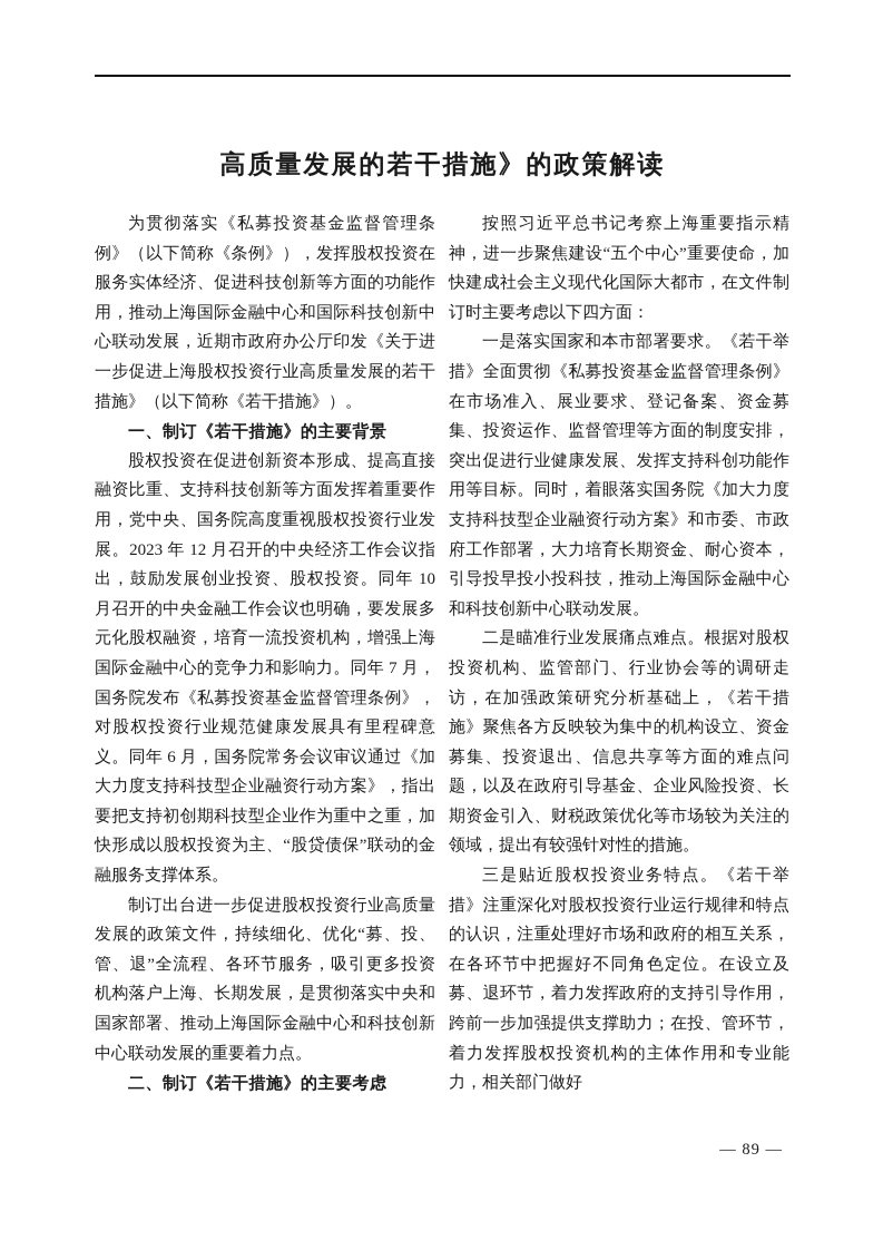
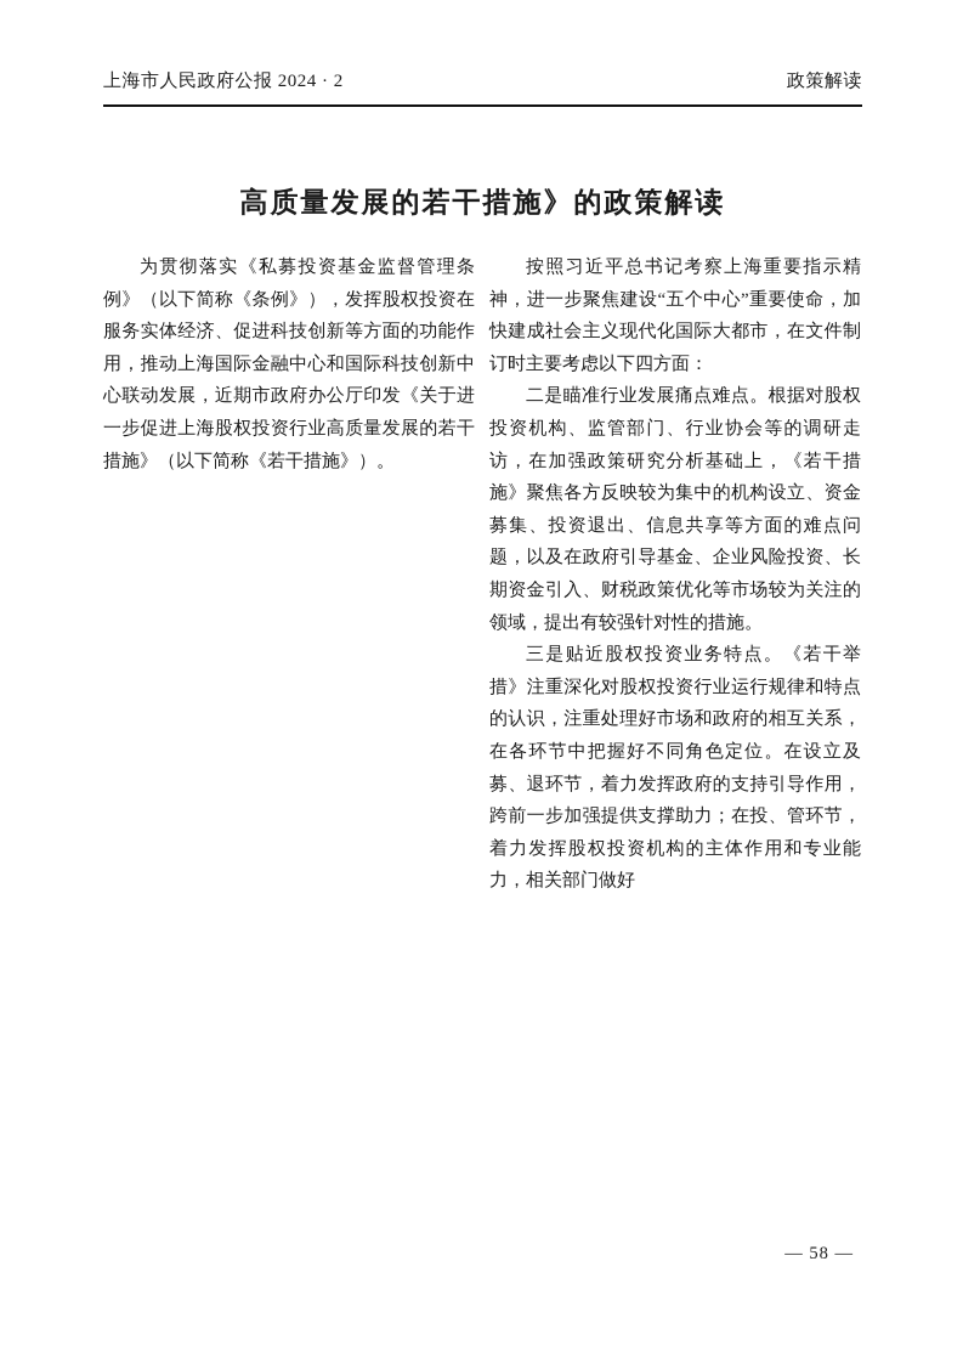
+ 上海市人民政府公报 2024 · 2
+ 政策解读
  高质量发展的若干措施》的政策解读
  为贯彻落实《私募投资基金监督管理条例》（以下简称《条例》），发挥股权投资在服务实体经济、促进科技创新等方面的功能作用，推动上海国际金融中心和国际科技创新中心联动发展，近期市政府办公厅印发《关于进一步促进上海股权投资行业高质量发展的若干措施》（以下简称《若干措施》）。
- 一、制订《若干措施》的主要背景
- 股权投资在促进创新资本形成、提高直接融资比重、支持科技创新等方面发挥着重要作用，党中央、国务院高度重视股权投资行业发展。2023 年 12 月召开的中央经济工作会议指出，鼓励发展创业投资、股权投资。同年 10 月召开的中央金融工作会议也明确，要发展多元化股权融资，培育一流投资机构，增强上海国际金融中心的竞争力和影响力。同年 7 月，国务院发布《私募投资基金监督管理条例》，对股权投资行业规范健康发展具有里程碑意义。同年 6 月，国务院常务会议审议通过《加大力度支持科技型企业融资行动方案》，指出要把支持初创期科技型企业作为重中之重，加快形成以股权投资为主、“股贷债保”联动的金融服务支撑体系。
- 制订出台进一步促进股权投资行业高质量发展的政策文件，持续细化、优化“募、投、管、退”全流程、各环节服务，吸引更多投资机构落户上海、长期发展，是贯彻落实中央和国家部署、推动上海国际金融中心和科技创新中心联动发展的重要着力点。
- 二、制订《若干措施》的主要考虑
  按照习近平总书记考察上海重要指示精神，进一步聚焦建设“五个中心”重要使命，加快建成社会主义现代化国际大都市，在文件制订时主要考虑以下四方面：
- 一是落实国家和本市部署要求。《若干举措》全面贯彻《私募投资基金监督管理条例》在市场准入、展业要求、登记备案、资金募集、投资运作、监督管理等方面的制度安排，突出促进行业健康发展、发挥支持科创功能作用等目标。同时，着眼落实国务院《加大力度支持科技型企业融资行动方案》和市委、市政府工作部署，大力培育长期资金、耐心资本，引导投早投小投科技，推动上海国际金融中心和科技创新中心联动发展。
  二是瞄准行业发展痛点难点。根据对股权投资机构、监管部门、行业协会等的调研走访，在加强政策研究分析基础上，《若干措施》聚焦各方反映较为集中的机构设立、资金募集、投资退出、信息共享等方面的难点问题，以及在政府引导基金、企业风险投资、长期资金引入、财税政策优化等市场较为关注的领域，提出有较强针对性的措施。
  三是贴近股权投资业务特点。《若干举措》注重深化对股权投资行业运行规律和特点的认识，注重处理好市场和政府的相互关系，在各环节中把握好不同角色定位。在设立及募、退环节，着力发挥政府的支持引导作用，跨前一步加强提供支撑助力；在投、管环节，着力发挥股权投资机构的主体作用和专业能力，相关部门做好
- — 89 —
+ — 58 —
